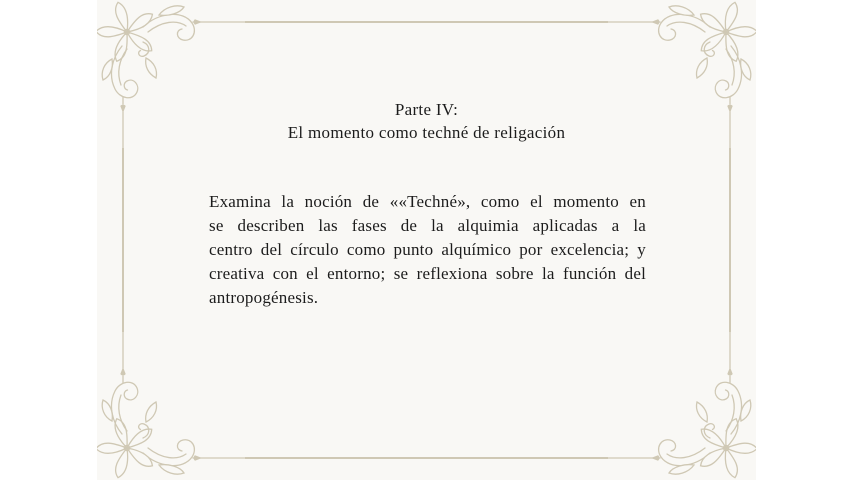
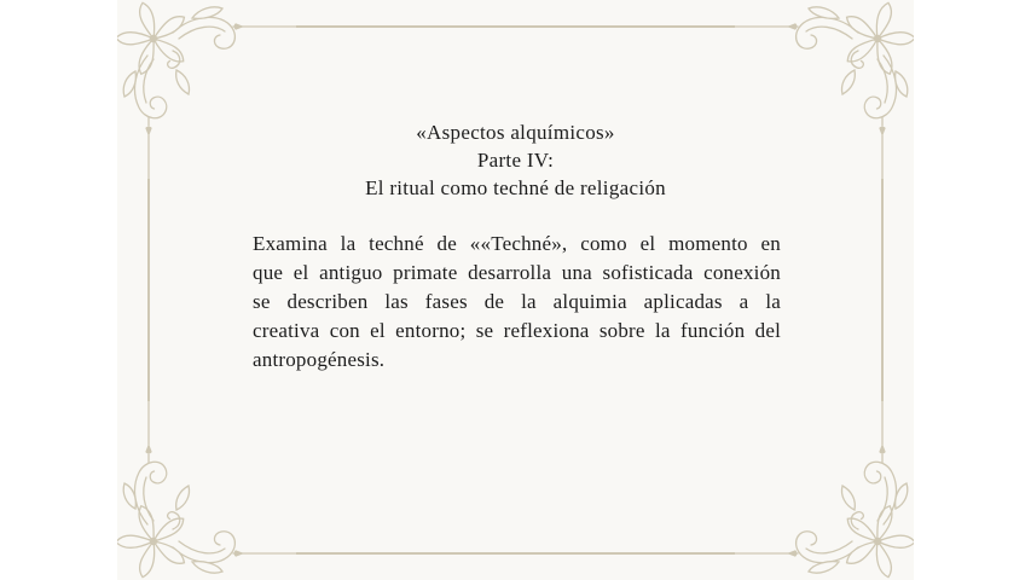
+ «Aspectos alquímicos»
  Parte IV:
- El momento como techné de religación
+ El ritual como techné de religación
- Examina la noción de ««Techné», como el momento en
+ Examina la techné de ««Techné», como el momento en
+ que el antiguo primate desarrolla una sofisticada conexión
  se describen las fases de la alquimia aplicadas a la
- centro del círculo como punto alquímico por excelencia; y
  creativa con el entorno; se reflexiona sobre la función del
  antropogénesis.
